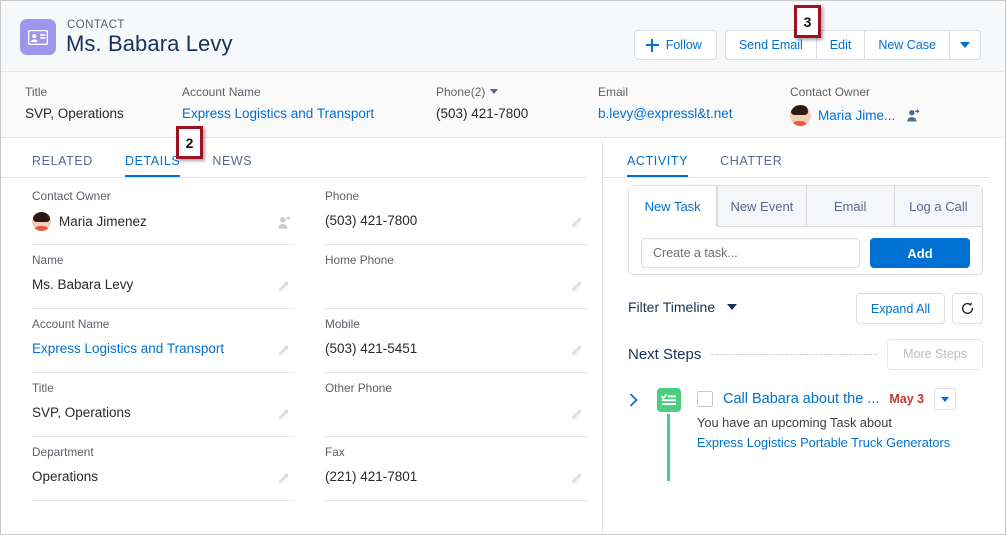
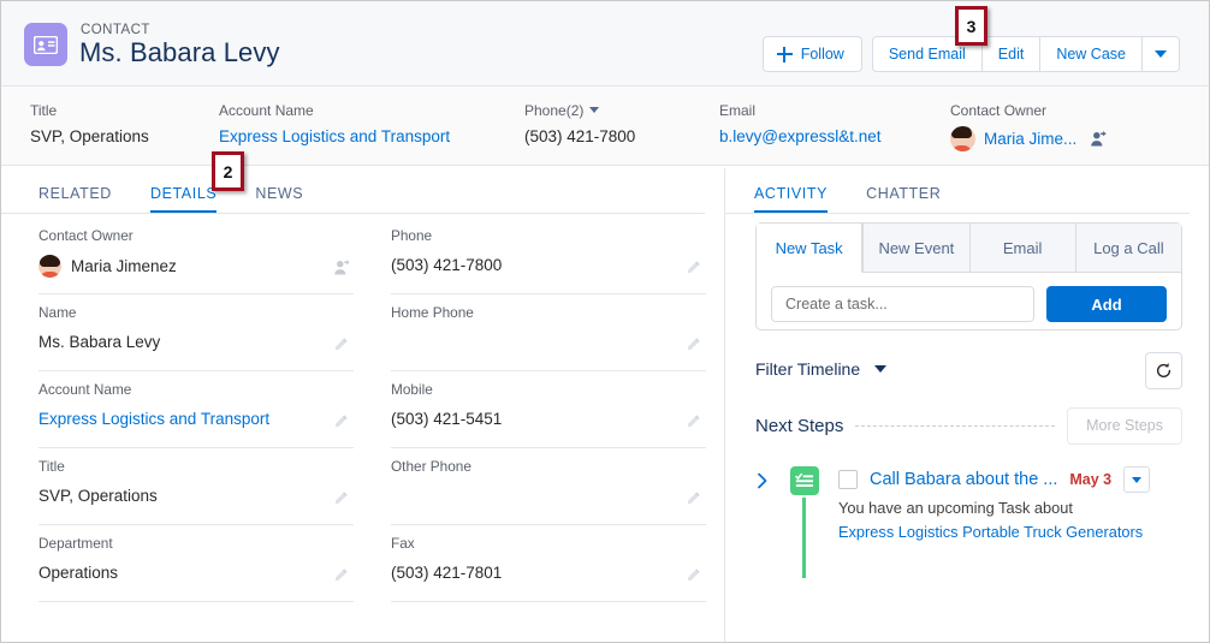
  CONTACT
  Ms. Babara Levy
  Follow
  Send Email
  Edit
  New Case
  Title
  SVP, Operations
  Account Name
  Express Logistics and Transport
  Phone(2)
  (503) 421-7800
  Email
  b.levy@expressl&t.net
  Contact Owner
  Maria Jime...
  RELATED
  DETAILS
  NEWS
  ACTIVITY
  CHATTER
  Contact Owner
  Maria Jimenez
  Name
  Ms. Babara Levy
  Account Name
  Express Logistics and Transport
  Title
  SVP, Operations
  Department
  Operations
  Phone
  (503) 421-7800
  Home Phone
  Mobile
  (503) 421-5451
  Other Phone
  Fax
- (221) 421-7801
+ (503) 421-7801
  New Task
  New Event
  Email
  Log a Call
  Create a task...
  Add
  Filter Timeline
- Expand All
  Next Steps
  More Steps
  Call Babara about the ...
  May 3
  You have an upcoming Task about
  Express Logistics Portable Truck Generators
  2
  3
